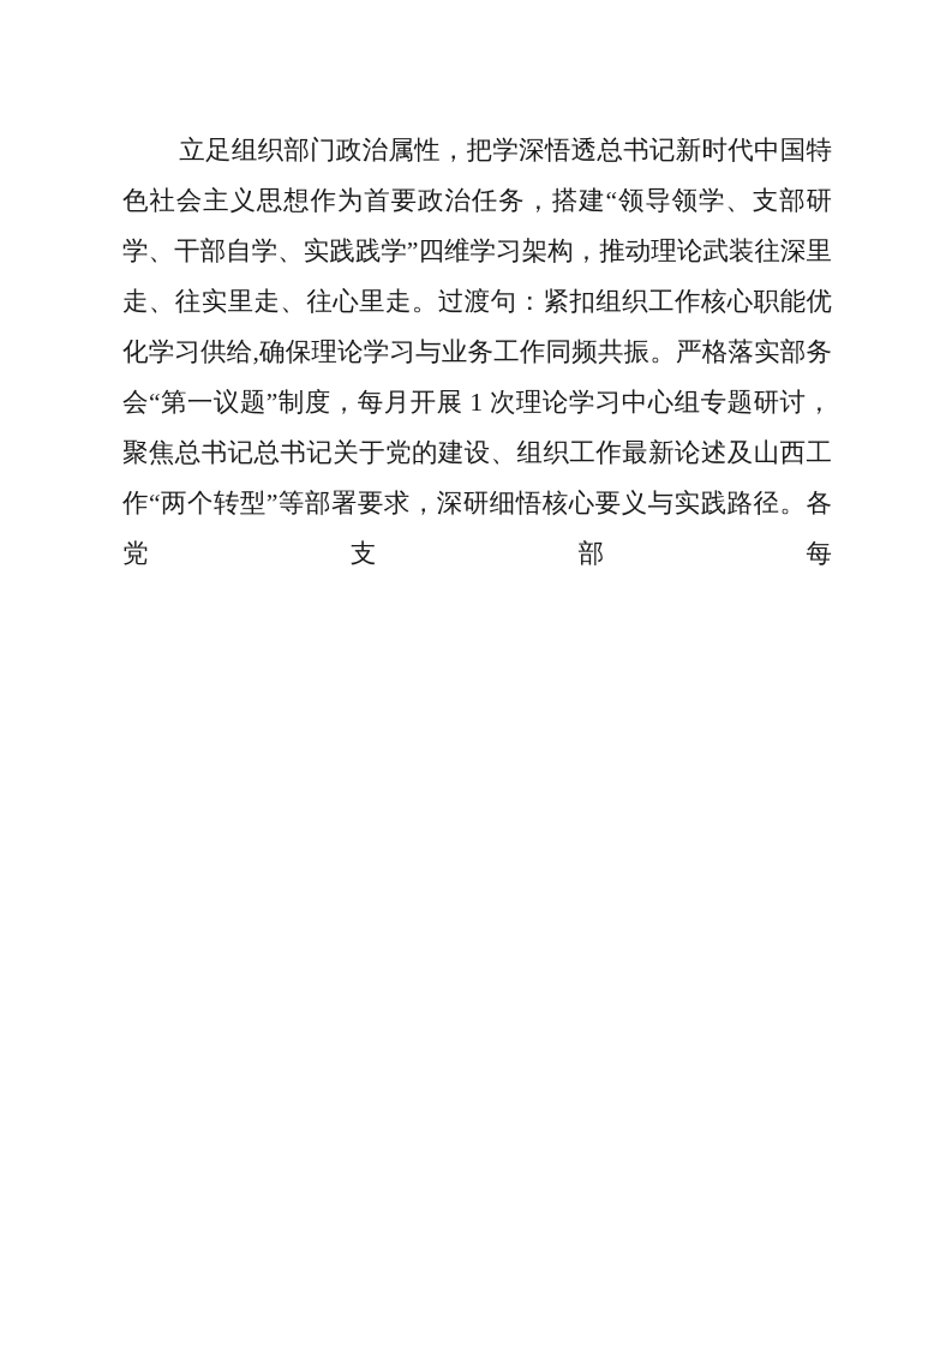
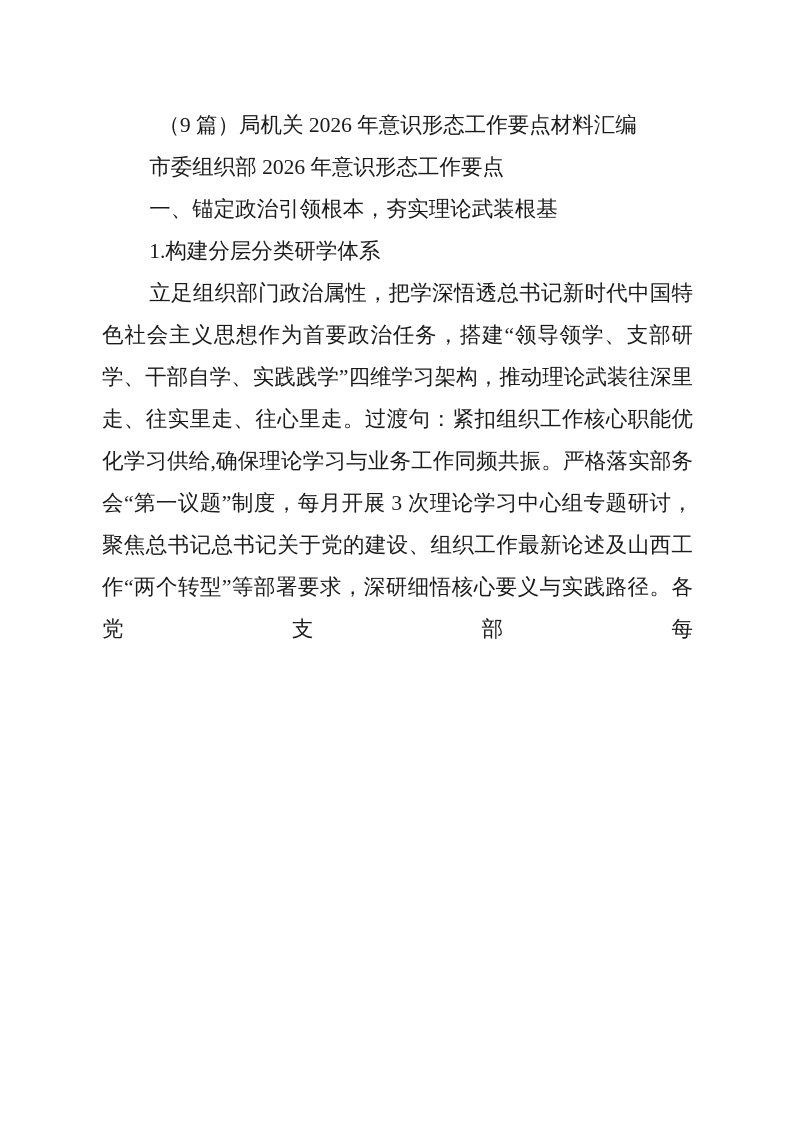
+ （9 篇）局机关 2026 年意识形态工作要点材料汇编
+ 市委组织部 2026 年意识形态工作要点
+ 一、锚定政治引领根本，夯实理论武装根基
+ 1.构建分层分类研学体系
- 立足组织部门政治属性，把学深悟透总书记新时代中国特色社会主义思想作为首要政治任务，搭建“领导领学、支部研学、干部自学、实践践学”四维学习架构，推动理论武装往深里走、往实里走、往心里走。过渡句：紧扣组织工作核心职能优化学习供给,确保理论学习与业务工作同频共振。严格落实部务会“第一议题”制度，每月开展 1 次理论学习中心组专题研讨，聚焦总书记总书记关于党的建设、组织工作最新论述及山西工作“两个转型”等部署要求，深研细悟核心要义与实践路径。各党支部每
+ 立足组织部门政治属性，把学深悟透总书记新时代中国特色社会主义思想作为首要政治任务，搭建“领导领学、支部研学、干部自学、实践践学”四维学习架构，推动理论武装往深里走、往实里走、往心里走。过渡句：紧扣组织工作核心职能优化学习供给,确保理论学习与业务工作同频共振。严格落实部务会“第一议题”制度，每月开展 3 次理论学习中心组专题研讨，聚焦总书记总书记关于党的建设、组织工作最新论述及山西工作“两个转型”等部署要求，深研细悟核心要义与实践路径。各党支部每
